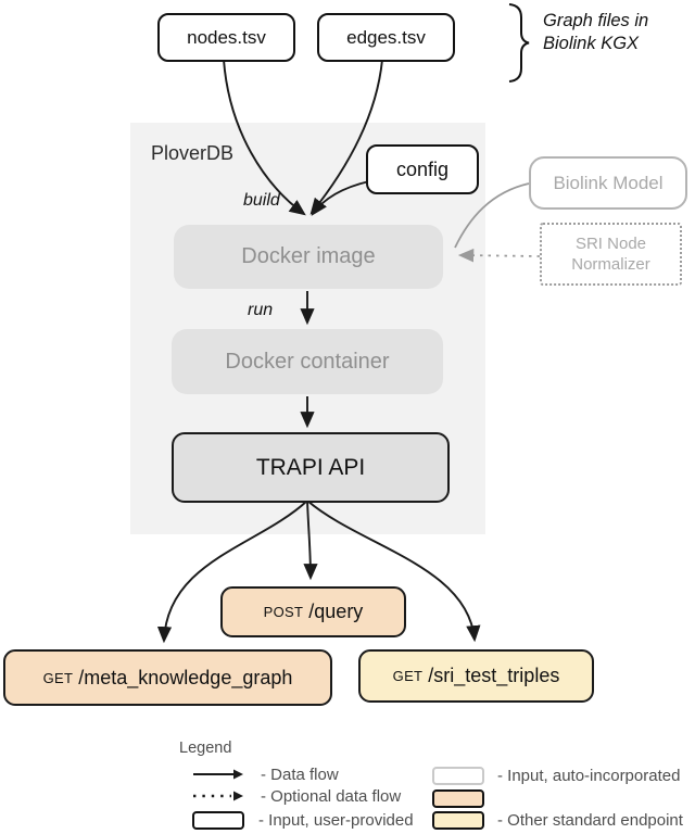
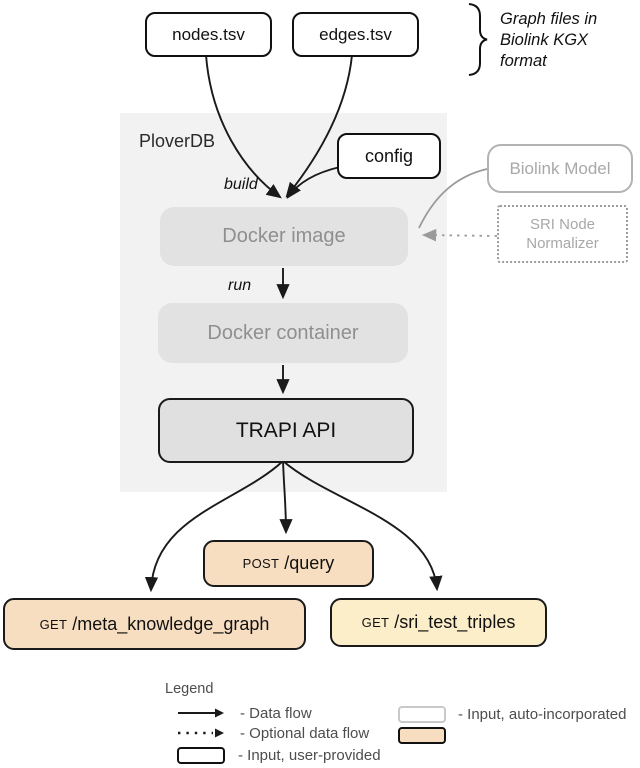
  nodes.tsv
  edges.tsv
  Graph files in
  Biolink KGX
+ format
  PloverDB
  config
  build
  run
  Docker image
  Docker container
  TRAPI API
  Biolink Model
  SRI Node
  Normalizer
  POST
  /query
  GET
  /meta_knowledge_graph
  GET
  /sri_test_triples
  Legend
  - Data flow
  - Optional data flow
  - Input, user-provided
  - Input, auto-incorporated
- - Other standard endpoint
